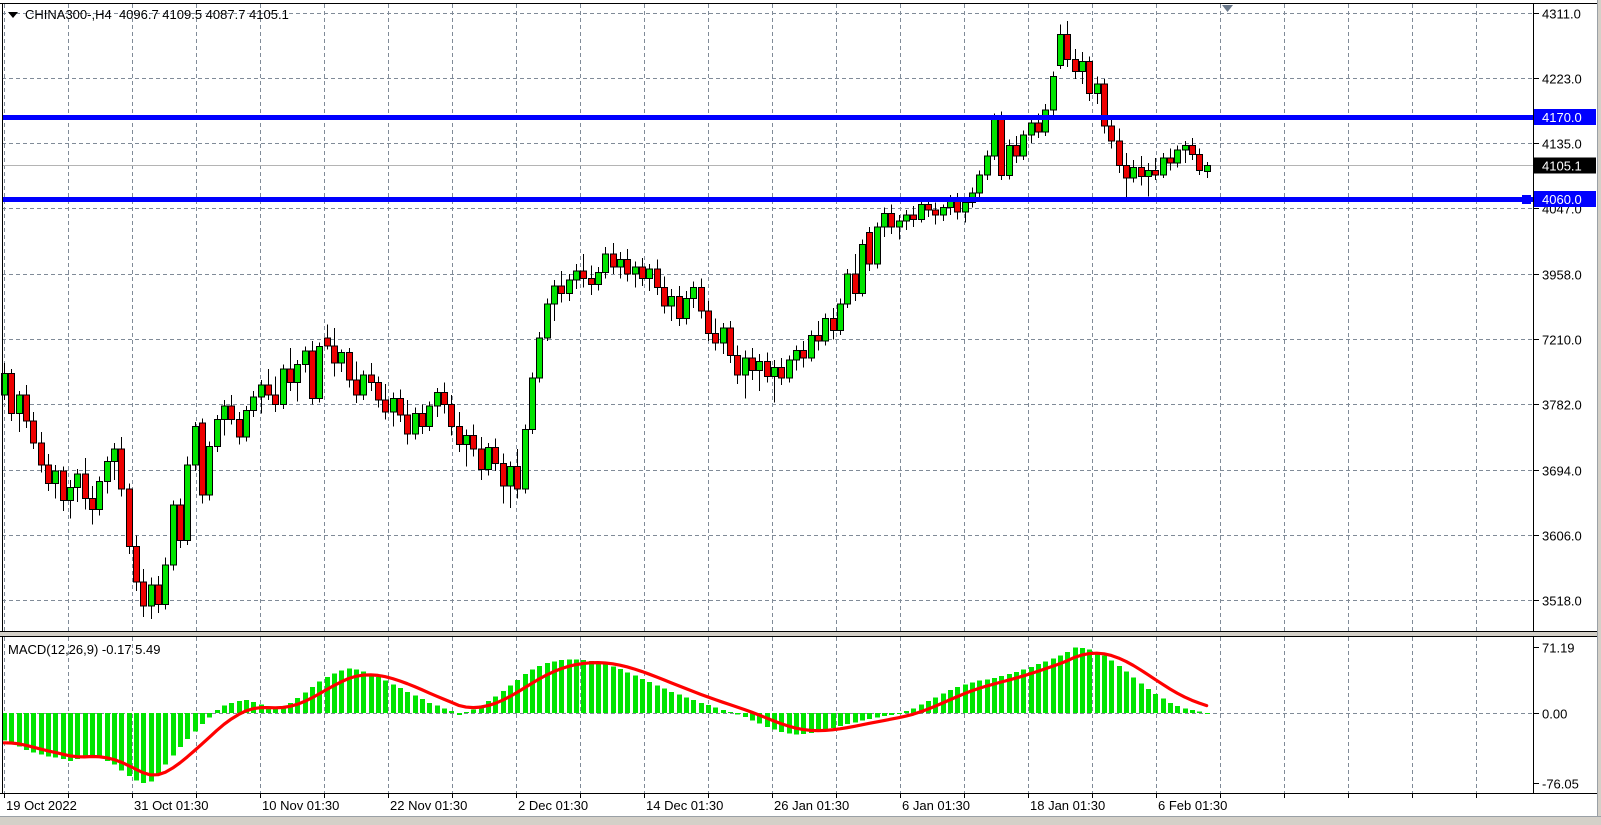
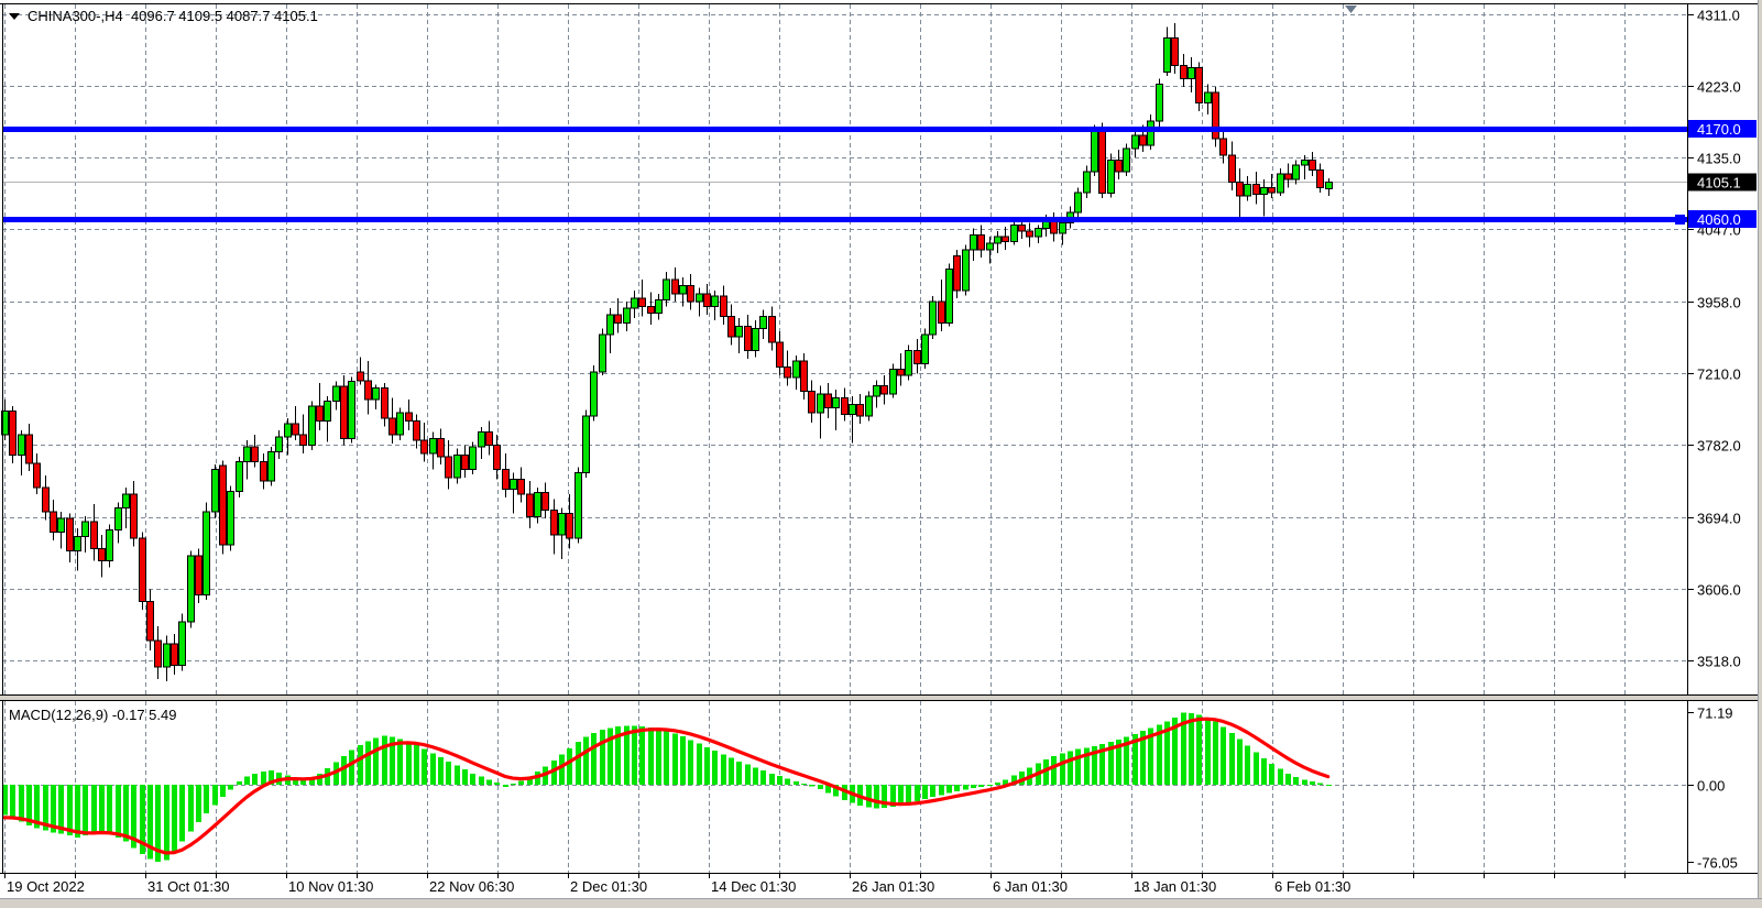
  4311.0
  4223.0
  4135.0
  4047.0
  3958.0
  7210.0
  3782.0
  3694.0
  3606.0
  3518.0
  71.19
  0.00
  -76.05
  4170.0
  4060.0
  4105.1
  19 Oct 2022
  31 Oct 01:30
  10 Nov 01:30
- 22 Nov 01:30
+ 22 Nov 06:30
  2 Dec 01:30
  14 Dec 01:30
  26 Jan 01:30
  6 Jan 01:30
  18 Jan 01:30
  6 Feb 01:30
  CHINA300-,H4 4096.7 4109.5 4087.7 4105.1
  MACD(12,26,9) -0.17 5.49
